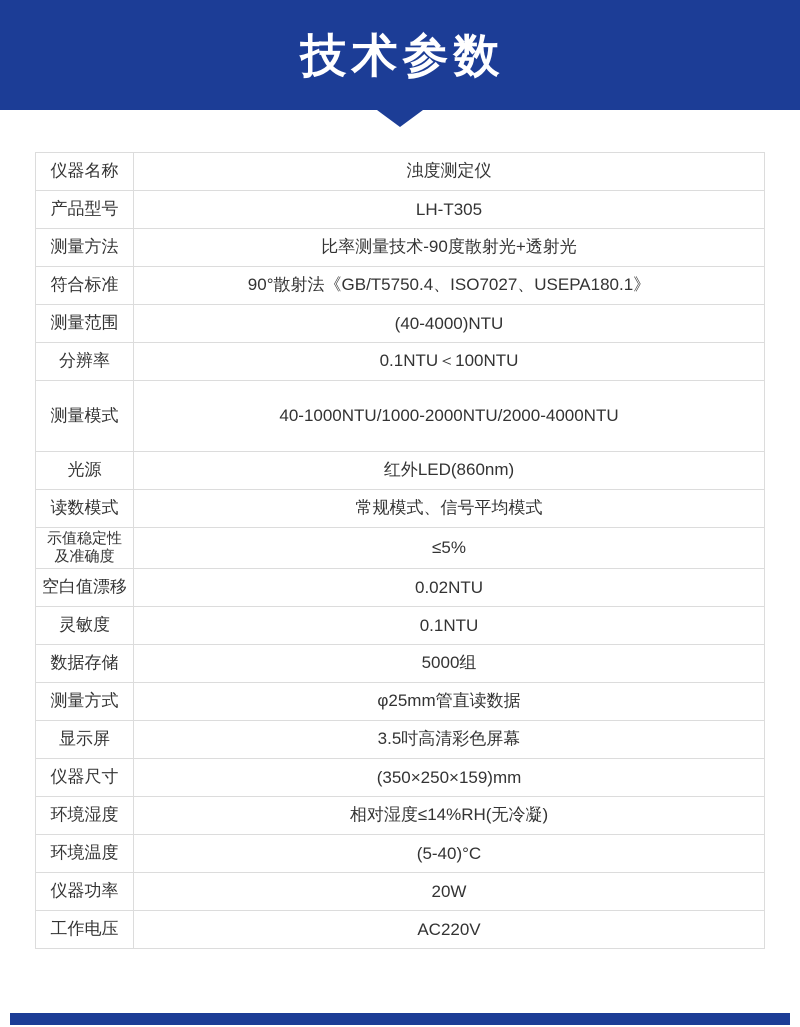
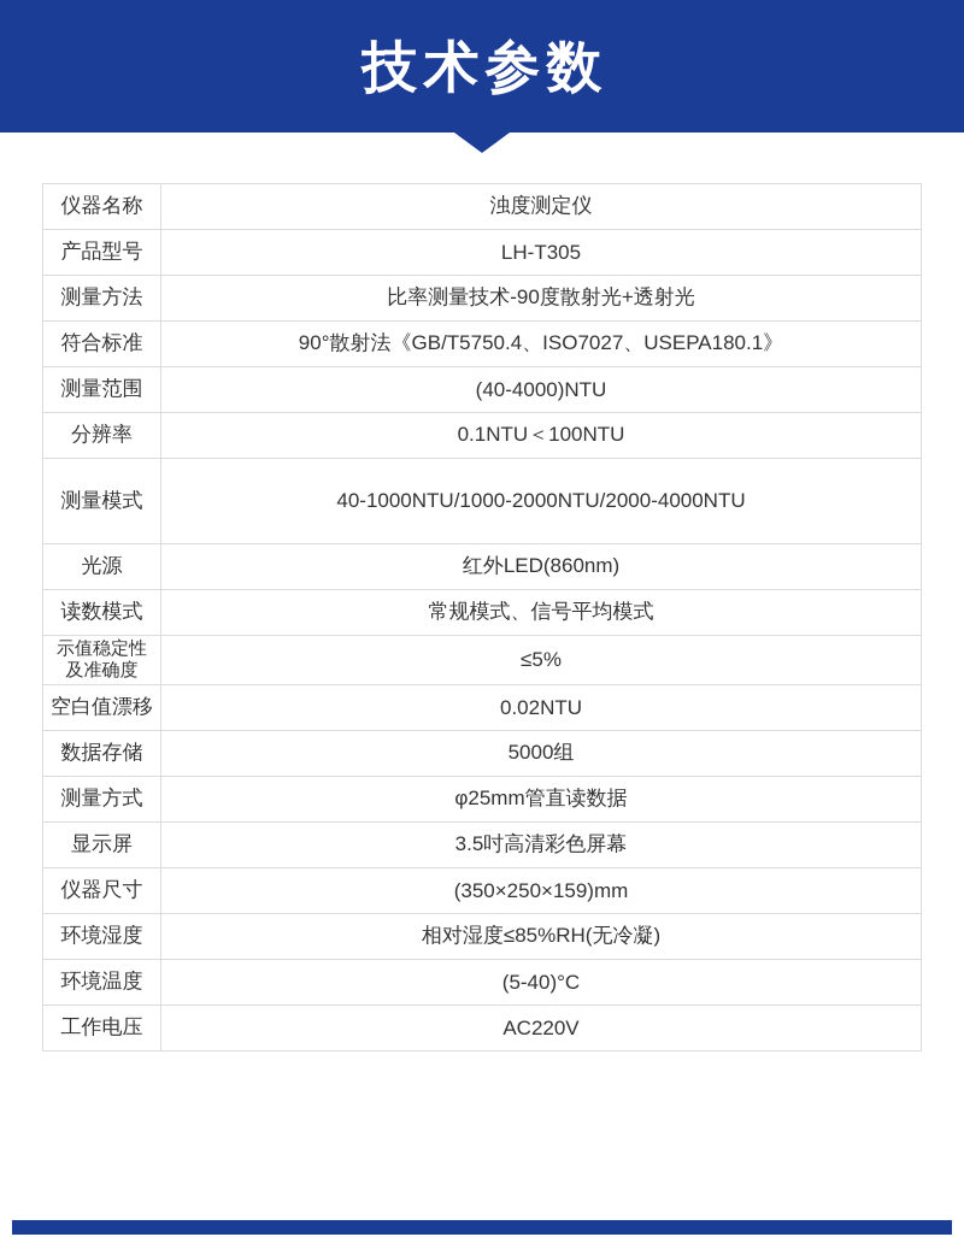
  技术参数
  仪器名称	浊度测定仪
  产品型号	LH-T305
  测量方法	比率测量技术-90度散射光+透射光
  符合标准	90°散射法《GB/T5750.4、ISO7027、USEPA180.1》
  测量范围	(40-4000)NTU
  分辨率	0.1NTU＜100NTU
  测量模式	40-1000NTU/1000-2000NTU/2000-4000NTU
  光源	红外LED(860nm)
  读数模式	常规模式、信号平均模式
  示值稳定性 及准确度	≤5%
  空白值漂移	0.02NTU
- 灵敏度	0.1NTU
  数据存储	5000组
  测量方式	φ25mm管直读数据
  显示屏	3.5吋高清彩色屏幕
  仪器尺寸	(350×250×159)mm
- 环境湿度	相对湿度≤14%RH(无冷凝)
+ 环境湿度	相对湿度≤85%RH(无冷凝)
  环境温度	(5-40)°C
- 仪器功率	20W
  工作电压	AC220V
